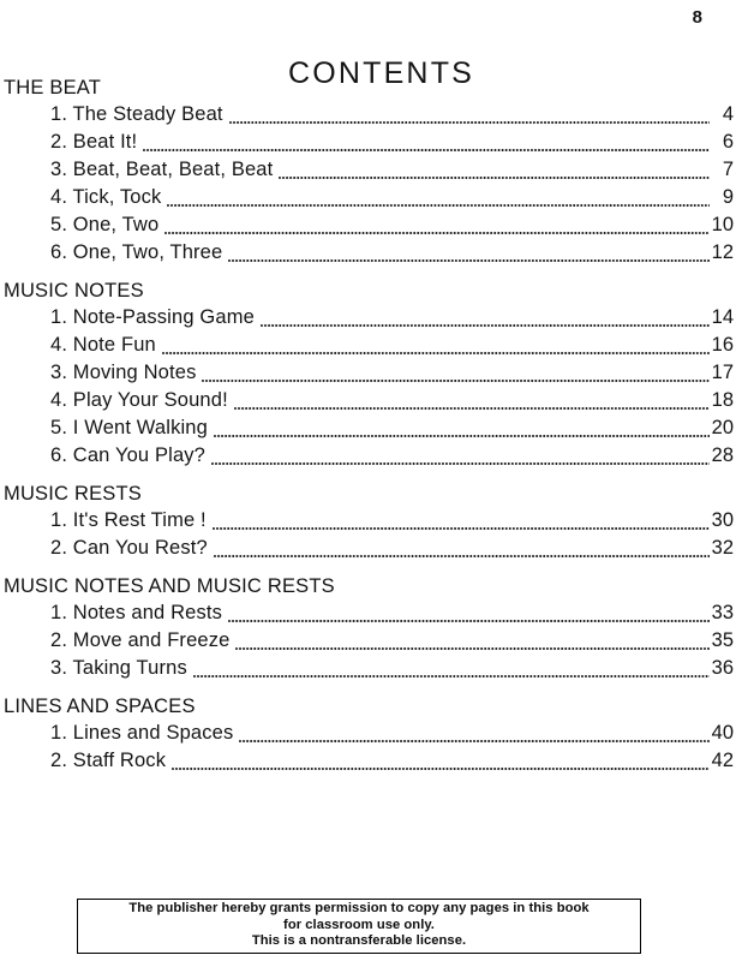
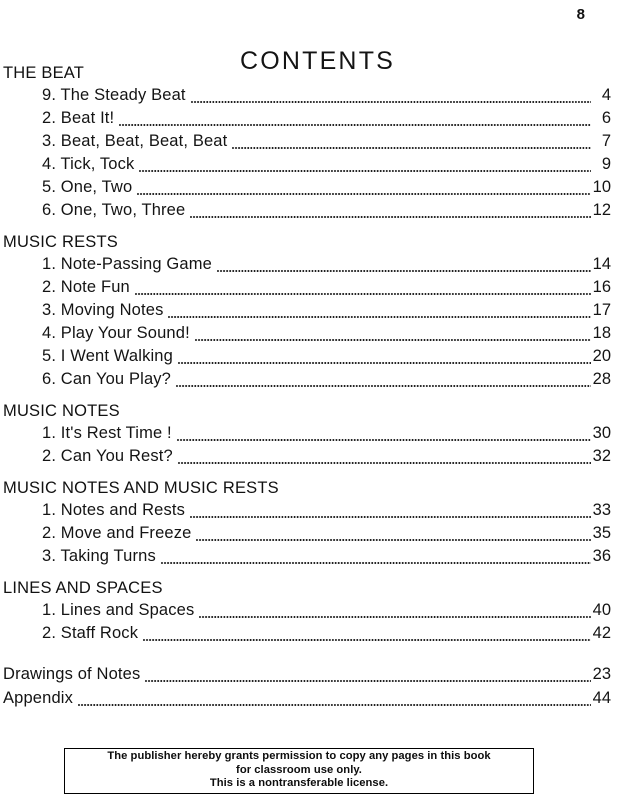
  8
  CONTENTS
  THE BEAT
- 1. The Steady Beat
+ 9. The Steady Beat
  4
  2. Beat It!
  6
  3. Beat, Beat, Beat, Beat
  7
  4. Tick, Tock
  9
  5. One, Two
  10
  6. One, Two, Three
  12
- MUSIC NOTES
+ MUSIC RESTS
  1. Note-Passing Game
  14
- 4. Note Fun
+ 2. Note Fun
  16
  3. Moving Notes
  17
  4. Play Your Sound!
  18
  5. I Went Walking
  20
  6. Can You Play?
  28
- MUSIC RESTS
+ MUSIC NOTES
  1. It's Rest Time !
  30
  2. Can You Rest?
  32
  MUSIC NOTES AND MUSIC RESTS
  1. Notes and Rests
  33
  2. Move and Freeze
  35
  3. Taking Turns
  36
  LINES AND SPACES
  1. Lines and Spaces
  40
  2. Staff Rock
  42
+ Drawings of Notes
+ 23
+ Appendix
+ 44
  The publisher hereby grants permission to copy any pages in this book
  for classroom use only.
  This is a nontransferable license.
